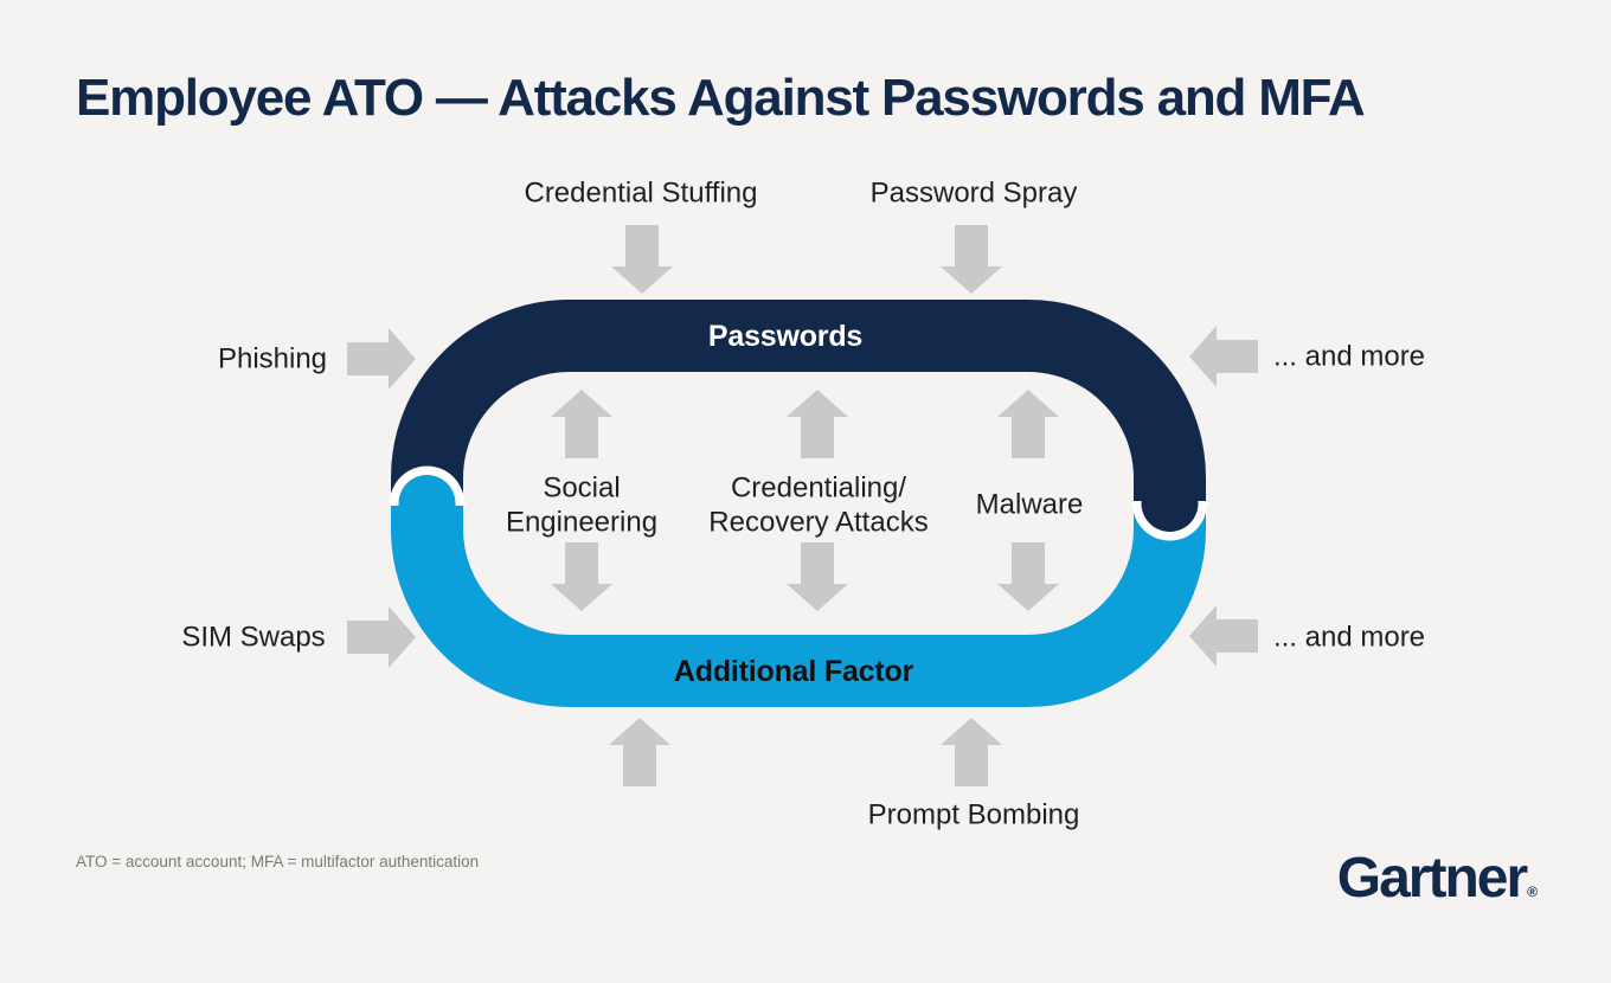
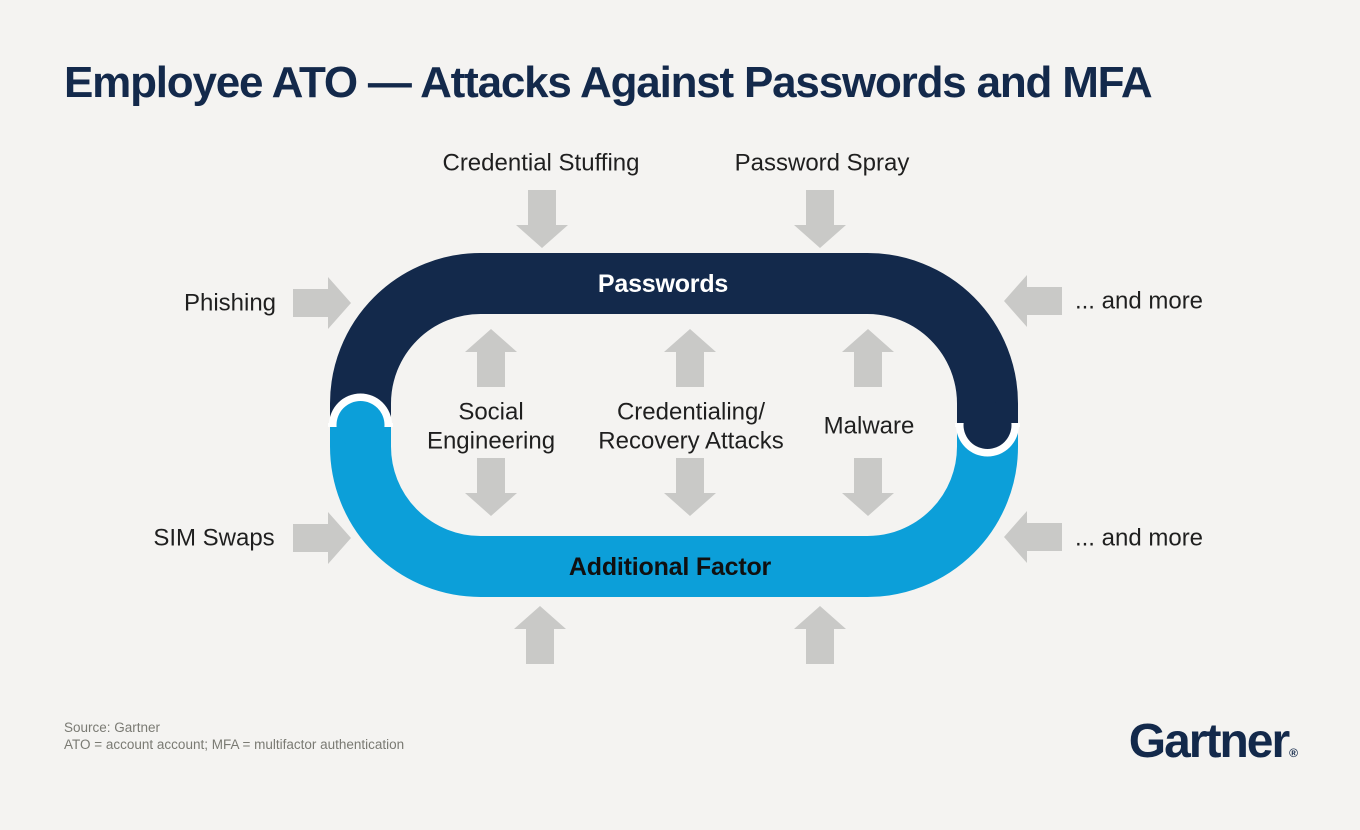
  Employee ATO — Attacks Against Passwords and MFA
  Passwords
  Additional Factor
  Credential Stuffing
  Password Spray
  Phishing
  ... and more
  SIM Swaps
  ... and more
- Prompt Bombing
  Social
  Engineering
  Credentialing/
  Recovery Attacks
  Malware
+ Source: Gartner
  ATO = account account; MFA = multifactor authentication
  Gartner®
